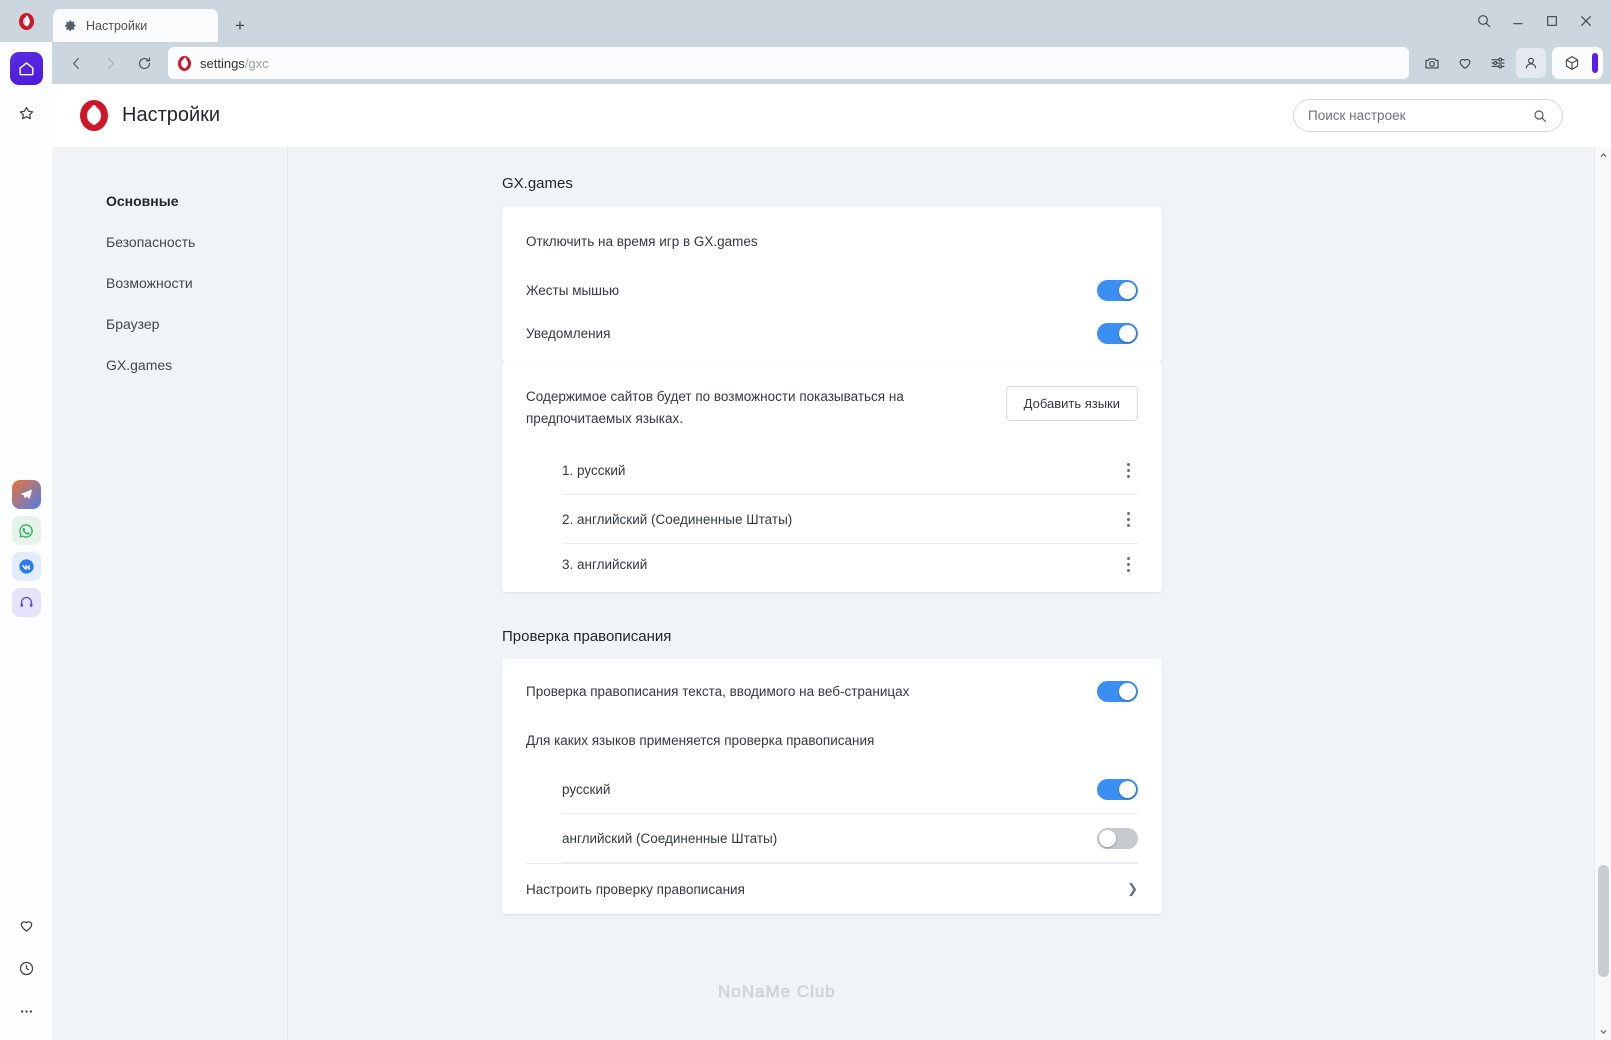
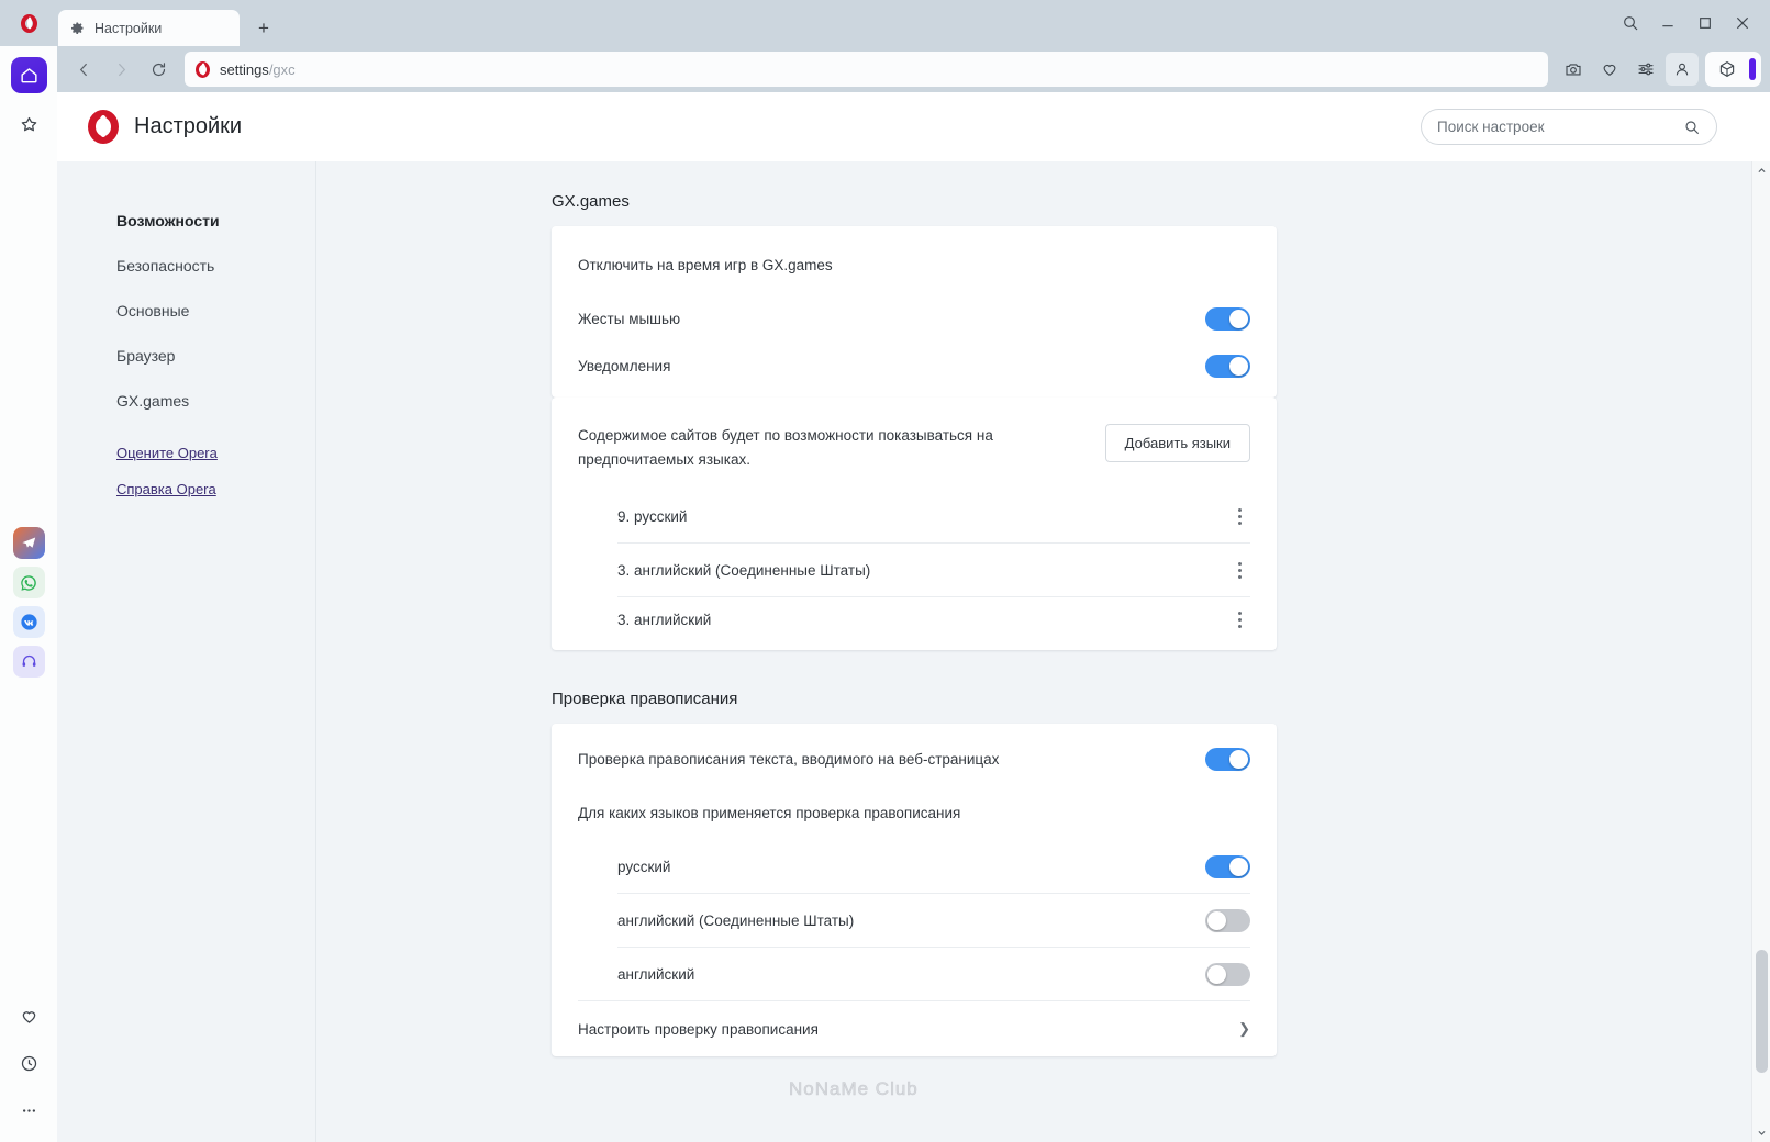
  Настройки
  +
  settings/gxc
  Настройки
  Поиск настроек
- Основные
+ Возможности
  Безопасность
- Возможности
+ Основные
  Браузер
  GX.games
+ Оцените Opera
+ Справка Opera
  GX.games
  Отключить на время игр в GX.games
  Жесты мышью
  Уведомления
  Содержимое сайтов будет по возможности показываться на предпочитаемых языках.
  Добавить языки
- 1. русский
+ 9. русский
- 2. английский (Соединенные Штаты)
+ 3. английский (Соединенные Штаты)
  3. английский
  Проверка правописания
  Проверка правописания текста, вводимого на веб-страницах
  Для каких языков применяется проверка правописания
  русский
  английский (Соединенные Штаты)
+ английский
  Настроить проверку правописания
  ❯
  NoNaMe Club
